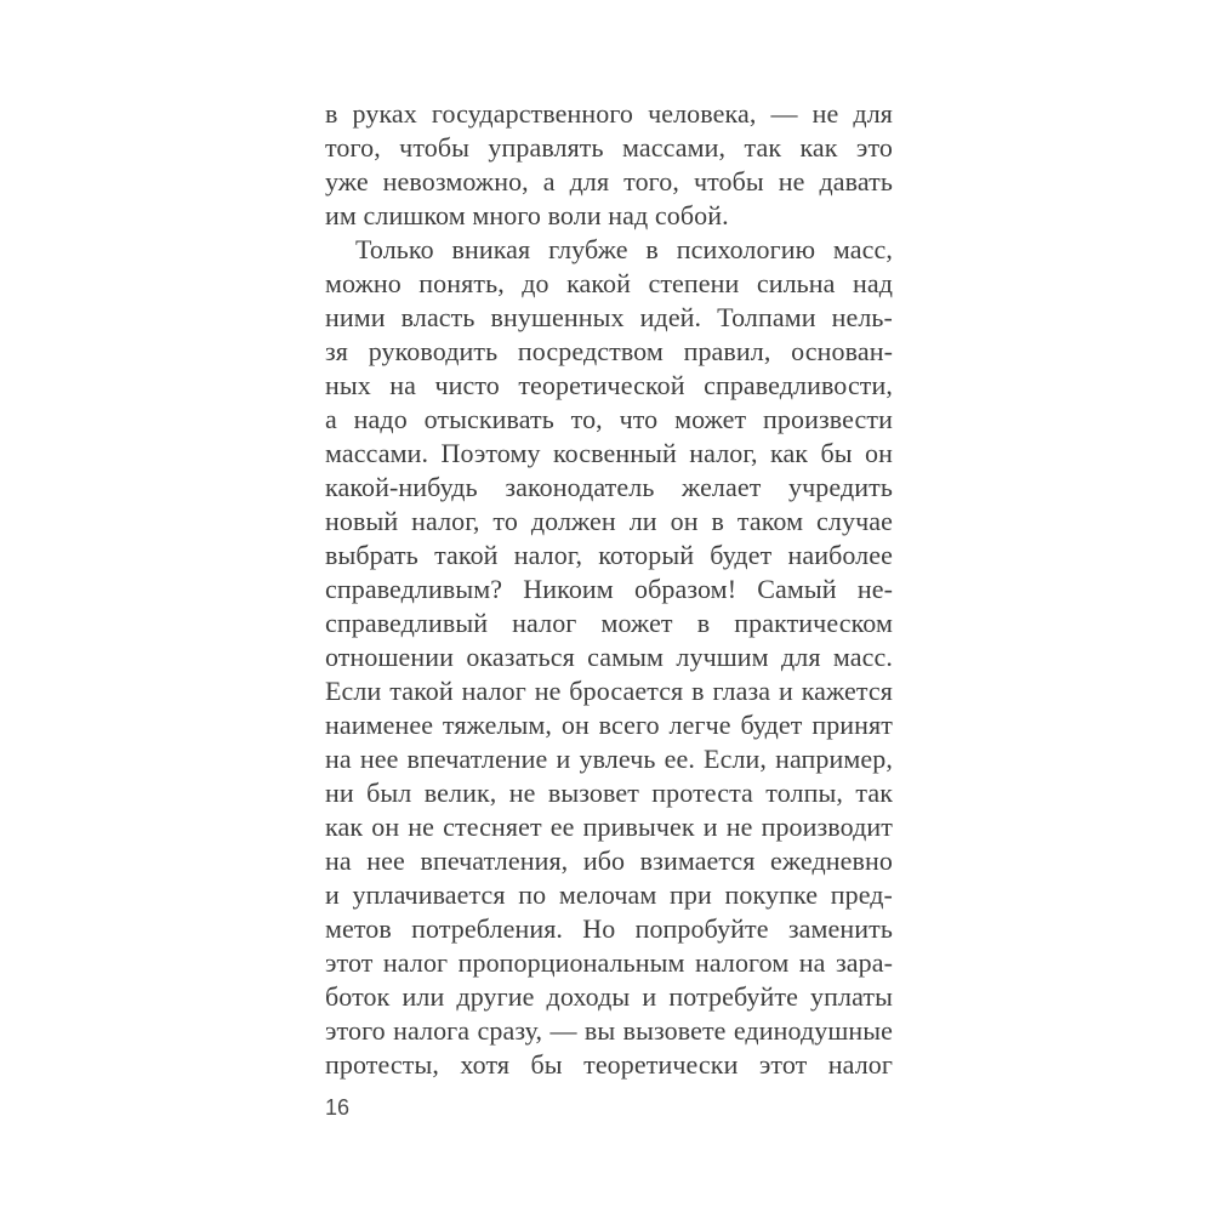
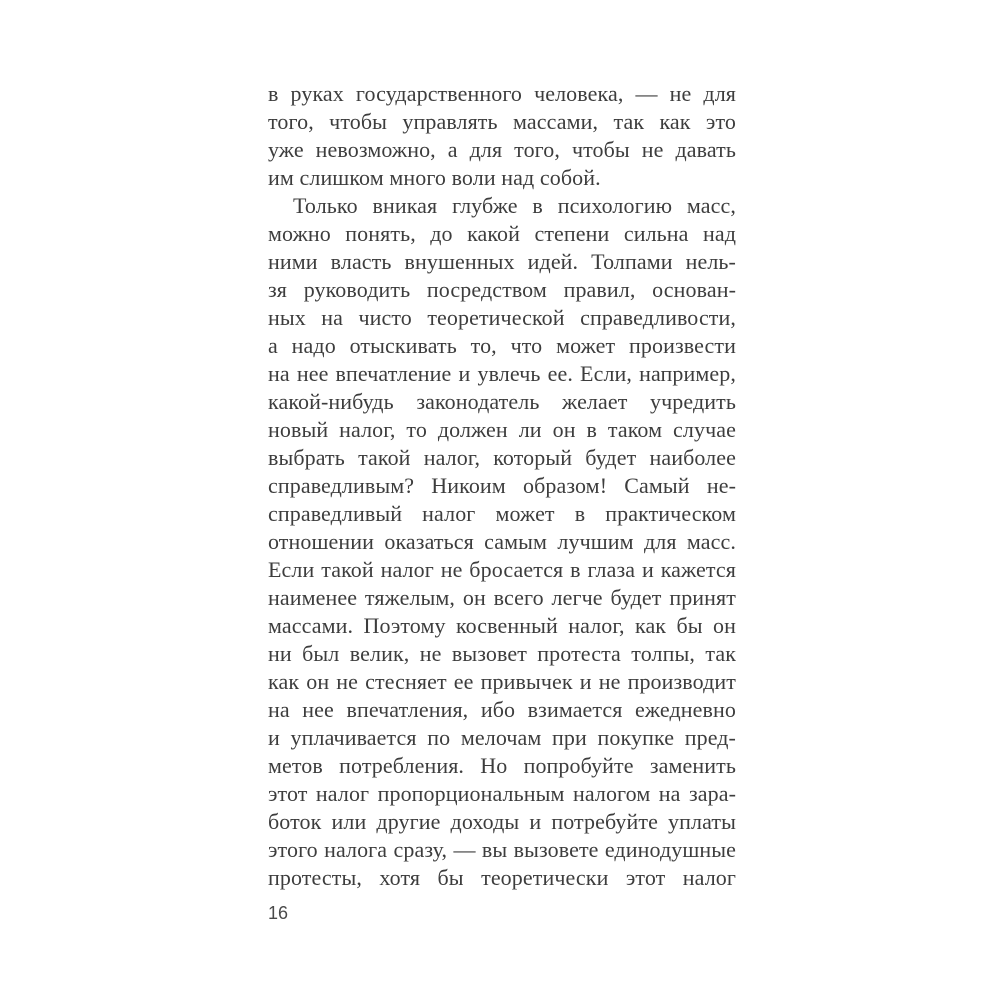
  в руках государственного человека, — не для
  того, чтобы управлять массами, так как это
  уже невозможно, а для того, чтобы не давать
  им слишком много воли над собой.
  Только вникая глубже в психологию масс,
  можно понять, до какой степени сильна над
  ними власть внушенных идей. Толпами нель-
  зя руководить посредством правил, основан-
  ных на чисто теоретической справедливости,
  а надо отыскивать то, что может произвести
- массами. Поэтому косвенный налог, как бы он
+ на нее впечатление и увлечь ее. Если, например,
  какой-нибудь законодатель желает учредить
  новый налог, то должен ли он в таком случае
  выбрать такой налог, который будет наиболее
  справедливым? Никоим образом! Самый не-
  справедливый налог может в практическом
  отношении оказаться самым лучшим для масс.
  Если такой налог не бросается в глаза и кажется
  наименее тяжелым, он всего легче будет принят
- на нее впечатление и увлечь ее. Если, например,
+ массами. Поэтому косвенный налог, как бы он
  ни был велик, не вызовет протеста толпы, так
  как он не стесняет ее привычек и не производит
  на нее впечатления, ибо взимается ежедневно
  и уплачивается по мелочам при покупке пред-
  метов потребления. Но попробуйте заменить
  этот налог пропорциональным налогом на зара-
  боток или другие доходы и потребуйте уплаты
  этого налога сразу, — вы вызовете единодушные
  протесты, хотя бы теоретически этот налог
  16
